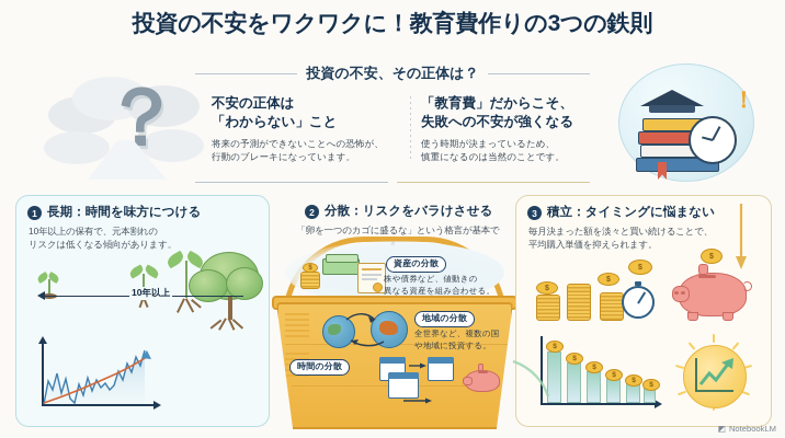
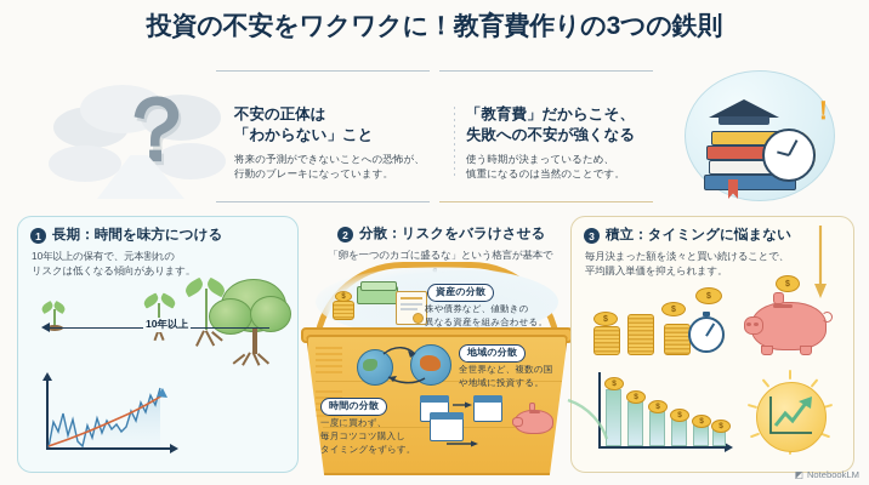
  投資の不安をワクワクに！教育費作りの3つの鉄則
  ？
  ！
- 投資の不安、その正体は？
  不安の正体は
  「わからない」こと
  将来の予測ができないことへの恐怖が、
  行動のブレーキになっています。
  「教育費」だからこそ、
  失敗への不安が強くなる
  使う時期が決まっているため、
  慎重になるのは当然のことです。
  1
  長期：時間を味方につける
  10年以上の保有で、元本割れの
  リスクは低くなる傾向があります。
  10年以上
  2
  分散：リスクをバラけさせる
  「卵を一つのカゴに盛るな」という格言が基本で
  資産の分散
  株や債券など、値動きの
  異なる資産を組み合わせる。
  地域の分散
  全世界など、複数の国
  や地域に投資する。
  時間の分散
+ 一度に買わず、
+ 毎月コツコツ購入し
+ タイミングをずらす。
  3
  積立：タイミングに悩まない
  毎月決まった額を淡々と買い続けることで、
  平均購入単価を抑えられます。
  ◩
  NotebookLM
